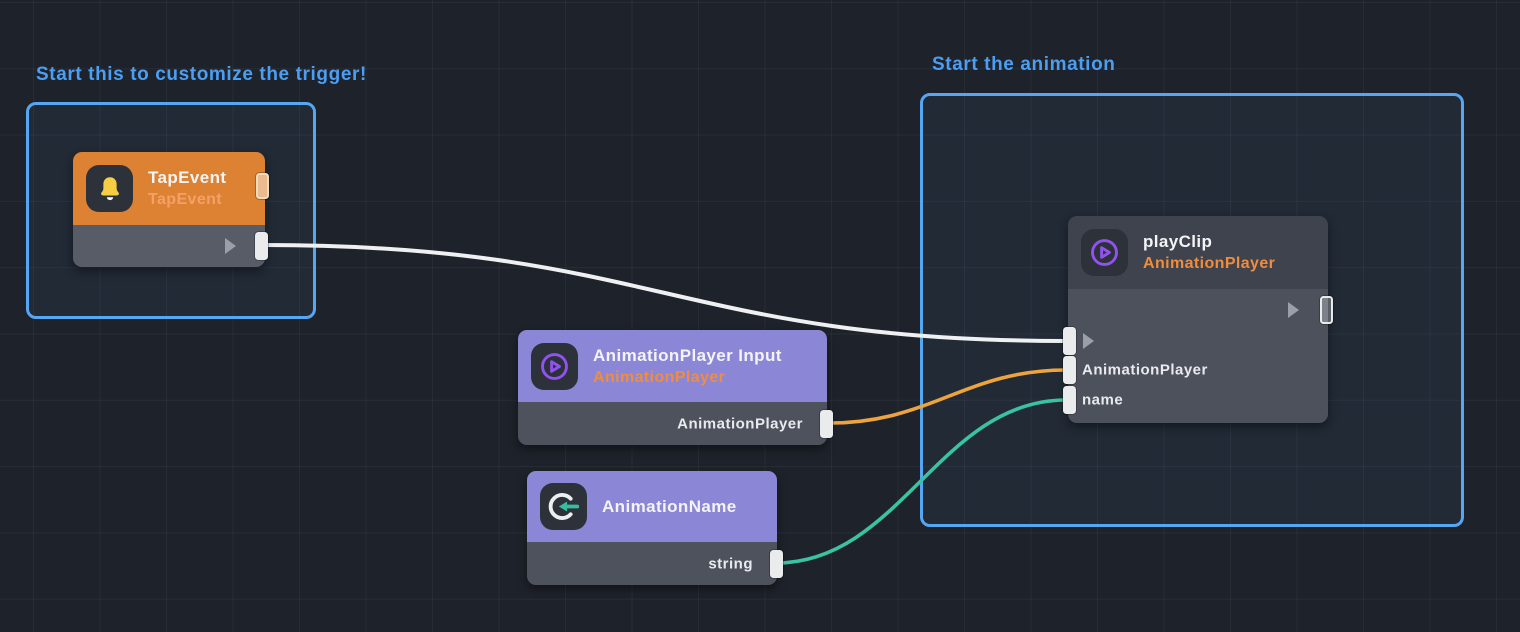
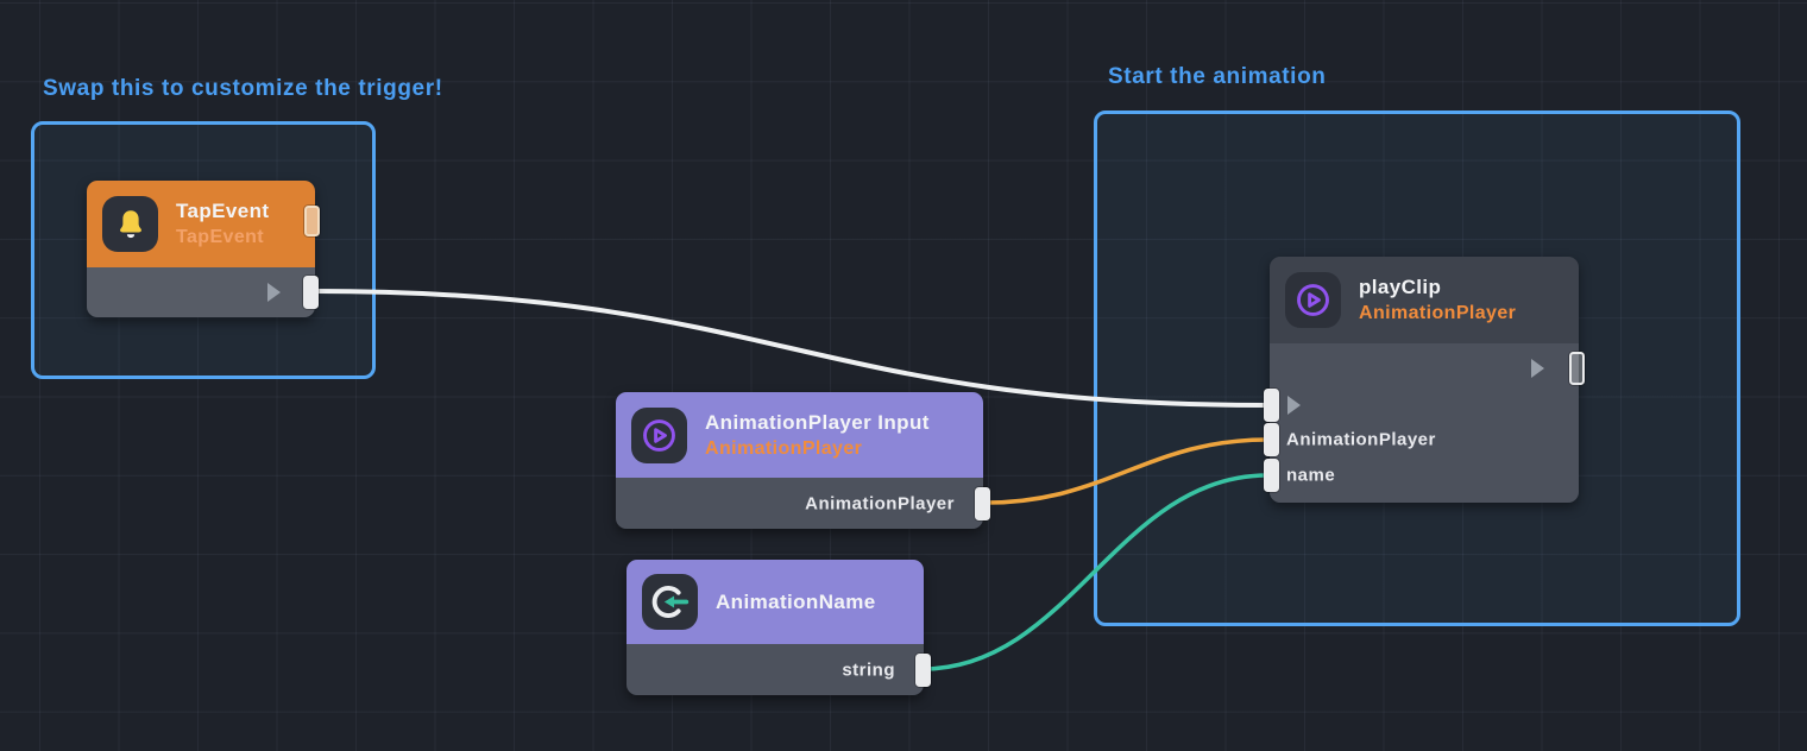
- Start this to customize the trigger!
+ Swap this to customize the trigger!
  Start the animation
  TapEvent
  TapEvent
  playClip
  AnimationPlayer
  AnimationPlayer
  name
  AnimationPlayer Input
  AnimationPlayer
  AnimationPlayer
  AnimationName
  string
